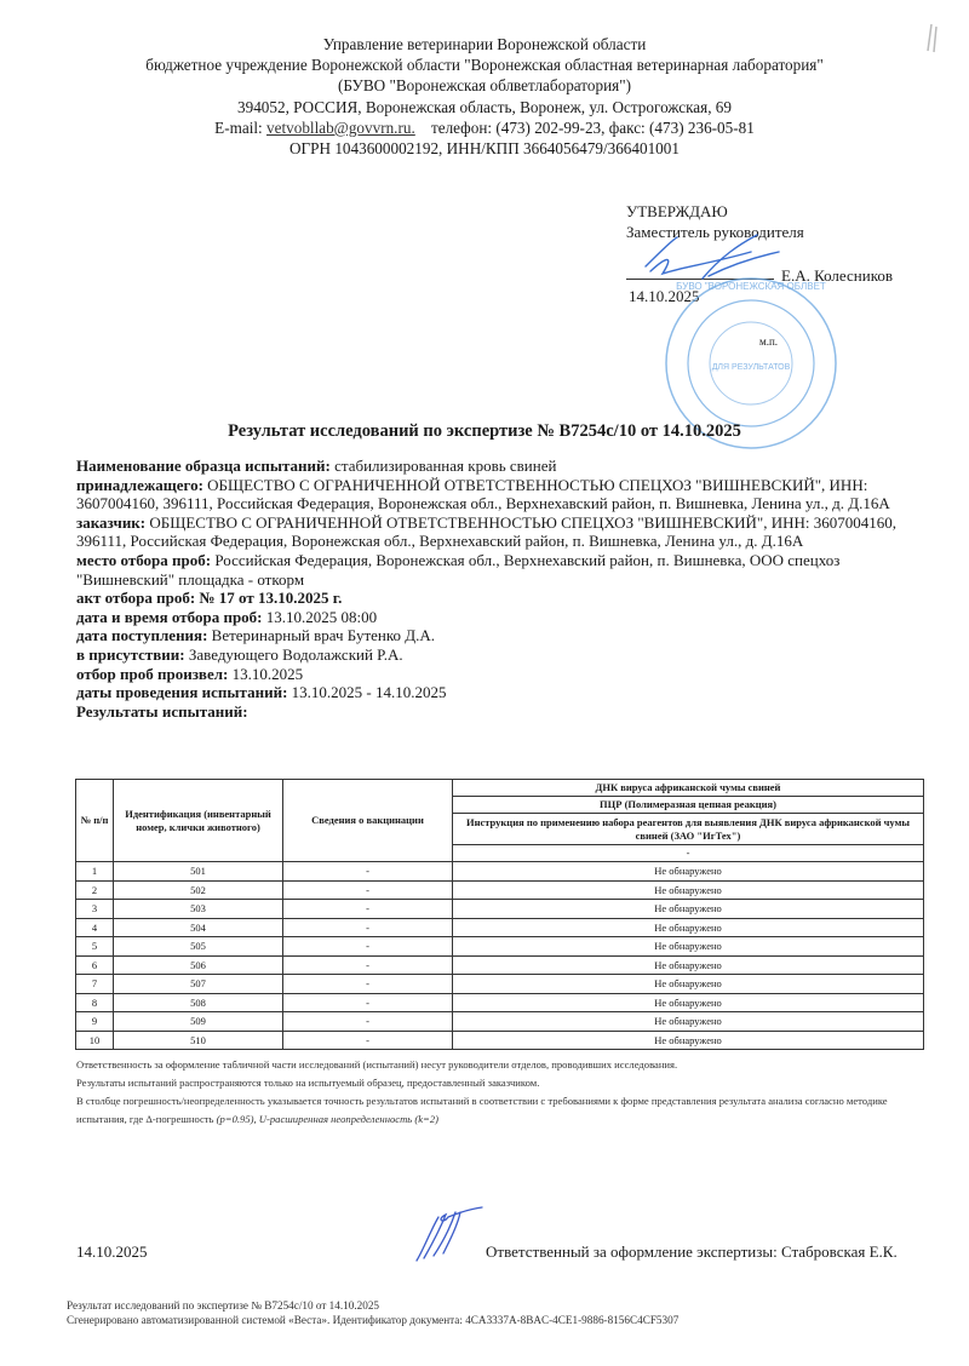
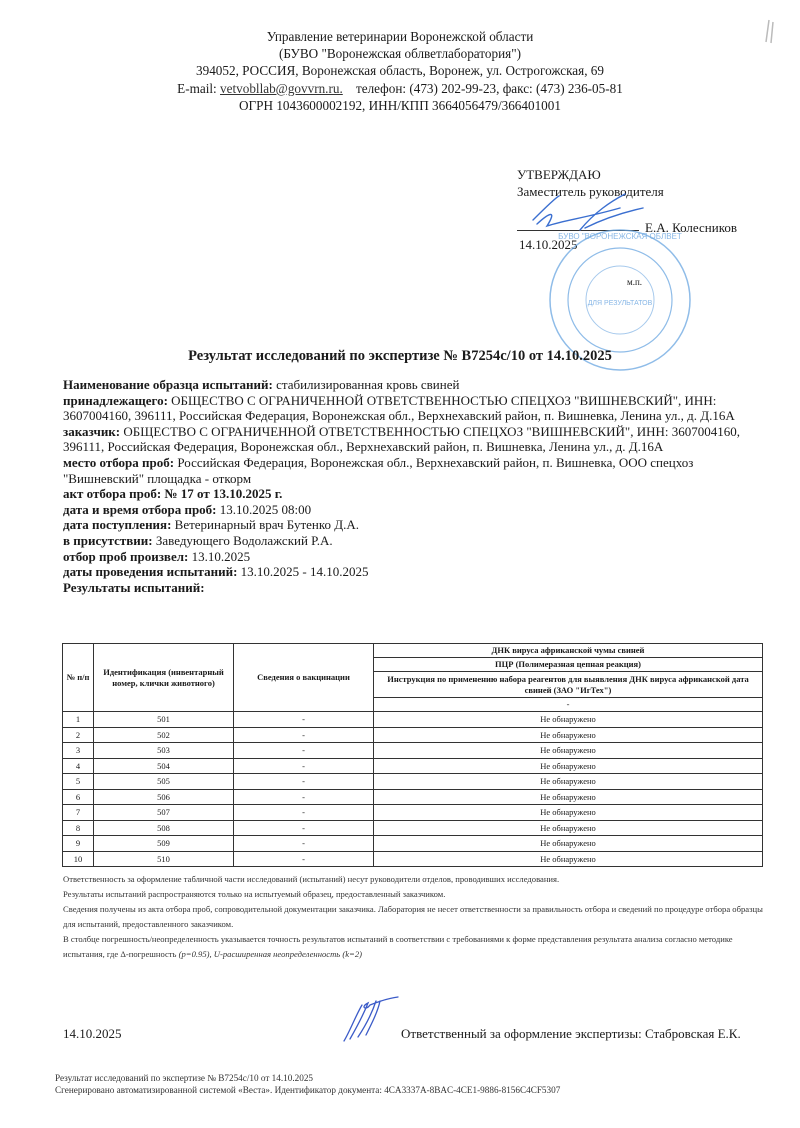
  Управление ветеринарии Воронежской области
- бюджетное учреждение Воронежской области "Воронежская областная ветеринарная лаборатория"
  (БУВО "Воронежская облветлаборатория")
  394052, РОССИЯ, Воронежская область, Воронеж, ул. Острогожская, 69
  E-mail: vetvobllab@govvrn.ru. телефон: (473) 202-99-23, факс: (473) 236-05-81
  ОГРН 1043600002192, ИНН/КПП 3664056479/366401001
  УТВЕРЖДАЮ
  Заместитель руководителя
  Е.А. Колесников
  14.10.2025
  БУВО "ВОРОНЕЖСКАЯ ОБЛВЕТ
  м.п.
  Результат исследований по экспертизе № В7254с/10 от 14.10.2025
  Наименование образца испытаний: стабилизированная кровь свиней
  принадлежащего: ОБЩЕСТВО С ОГРАНИЧЕННОЙ ОТВЕТСТВЕННОСТЬЮ СПЕЦХОЗ "ВИШНЕВСКИЙ", ИНН: 3607004160, 396111, Российская Федерация, Воронежская обл., Верхнехавский район, п. Вишневка, Ленина ул., д. Д.16А
  заказчик: ОБЩЕСТВО С ОГРАНИЧЕННОЙ ОТВЕТСТВЕННОСТЬЮ СПЕЦХОЗ "ВИШНЕВСКИЙ", ИНН: 3607004160, 396111, Российская Федерация, Воронежская обл., Верхнехавский район, п. Вишневка, Ленина ул., д. Д.16А
  место отбора проб: Российская Федерация, Воронежская обл., Верхнехавский район, п. Вишневка, ООО спецхоз "Вишневский" площадка - откорм
  акт отбора проб: № 17 от 13.10.2025 г.
  дата и время отбора проб: 13.10.2025 08:00
  дата поступления: Ветеринарный врач Бутенко Д.А.
  в присутствии: Заведующего Водолажский Р.А.
  отбор проб произвел: 13.10.2025
  даты проведения испытаний: 13.10.2025 - 14.10.2025
  Результаты испытаний:
  № п/п	Идентификация (инвентарный номер, клички животного)	Сведения о вакцинации	ДНК вируса африканской чумы свиней
  ПЦР (Полимеразная цепная реакция)
- Инструкция по применению набора реагентов для выявления ДНК вируса африканской чумы свиней (ЗАО "ИгТех")
+ Инструкция по применению набора реагентов для выявления ДНК вируса африканской дата свиней (ЗАО "ИгТех")
  -
  1	501	-	Не обнаружено
  2	502	-	Не обнаружено
  3	503	-	Не обнаружено
  4	504	-	Не обнаружено
  5	505	-	Не обнаружено
  6	506	-	Не обнаружено
  7	507	-	Не обнаружено
  8	508	-	Не обнаружено
  9	509	-	Не обнаружено
  10	510	-	Не обнаружено
  Ответственность за оформление табличной части исследований (испытаний) несут руководители отделов, проводивших исследования.
  Результаты испытаний распространяются только на испытуемый образец, предоставленный заказчиком.
+ Сведения получены из акта отбора проб, сопроводительной документации заказчика. Лаборатория не несет ответственности за правильность отбора и сведений по процедуре отбора образцы для испытаний, предоставленного заказчиком.
  В столбце погрешность/неопределенность указывается точность результатов испытаний в соответствии с требованиями к форме представления результата анализа согласно методике испытания, где Δ-погрешность (p=0.95), U-расширенная неопределенность (k=2)
  14.10.2025
  Ответственный за оформление экспертизы: Стабровская Е.К.
  Результат исследований по экспертизе № В7254с/10 от 14.10.2025
  Сгенерировано автоматизированной системой «Веста». Идентификатор документа: 4CA3337A-8BAC-4CE1-9886-8156C4CF5307
